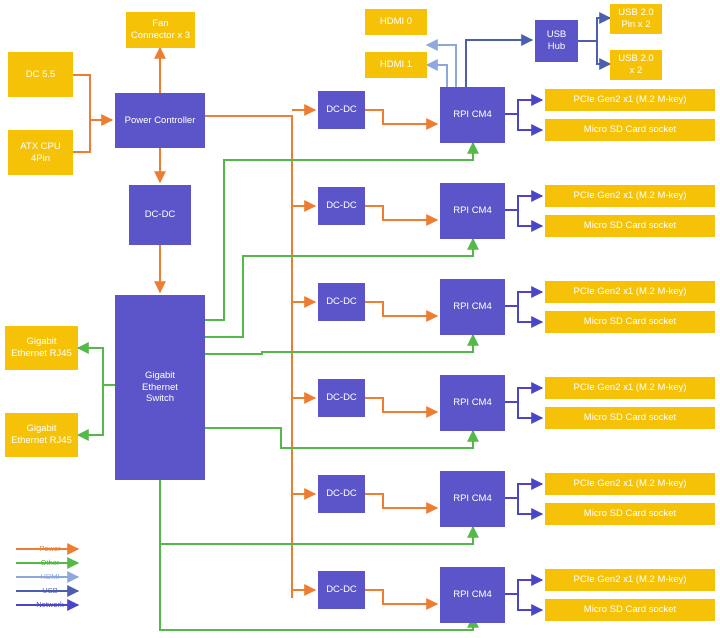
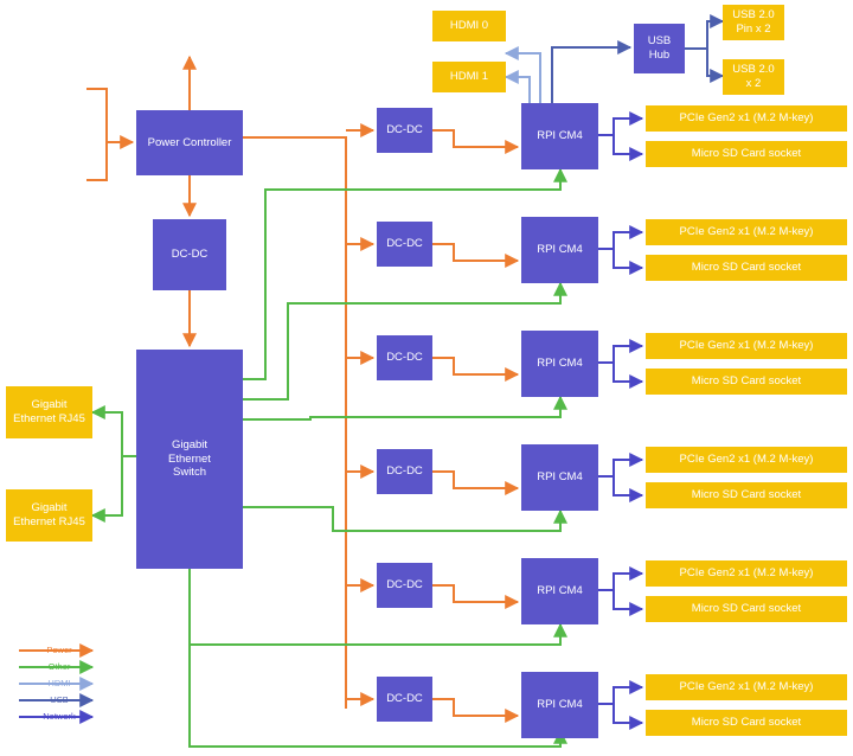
- DC 5.5
- ATX CPU 4Pin
- Fan
- Connector x 3
  Power Controller
  DC-DC
  Gigabit
  Ethernet
  Switch
  Gigabit
  Ethernet RJ45
  Gigabit
  Ethernet RJ45
  HDMI 0
  HDMI 1
  USB
  Hub
  USB 2.0
  Pin x 2
  USB 2.0
  x 2
  DC-DC
  RPI CM4
  PCIe Gen2 x1 (M.2 M-key)
  Micro SD Card socket
  DC-DC
  RPI CM4
  PCIe Gen2 x1 (M.2 M-key)
  Micro SD Card socket
  DC-DC
  RPI CM4
  PCIe Gen2 x1 (M.2 M-key)
  Micro SD Card socket
  DC-DC
  RPI CM4
  PCIe Gen2 x1 (M.2 M-key)
  Micro SD Card socket
  DC-DC
  RPI CM4
  PCIe Gen2 x1 (M.2 M-key)
  Micro SD Card socket
  DC-DC
  RPI CM4
  PCIe Gen2 x1 (M.2 M-key)
  Micro SD Card socket
  Power
  Other
  HDMI
  USB
  Network
